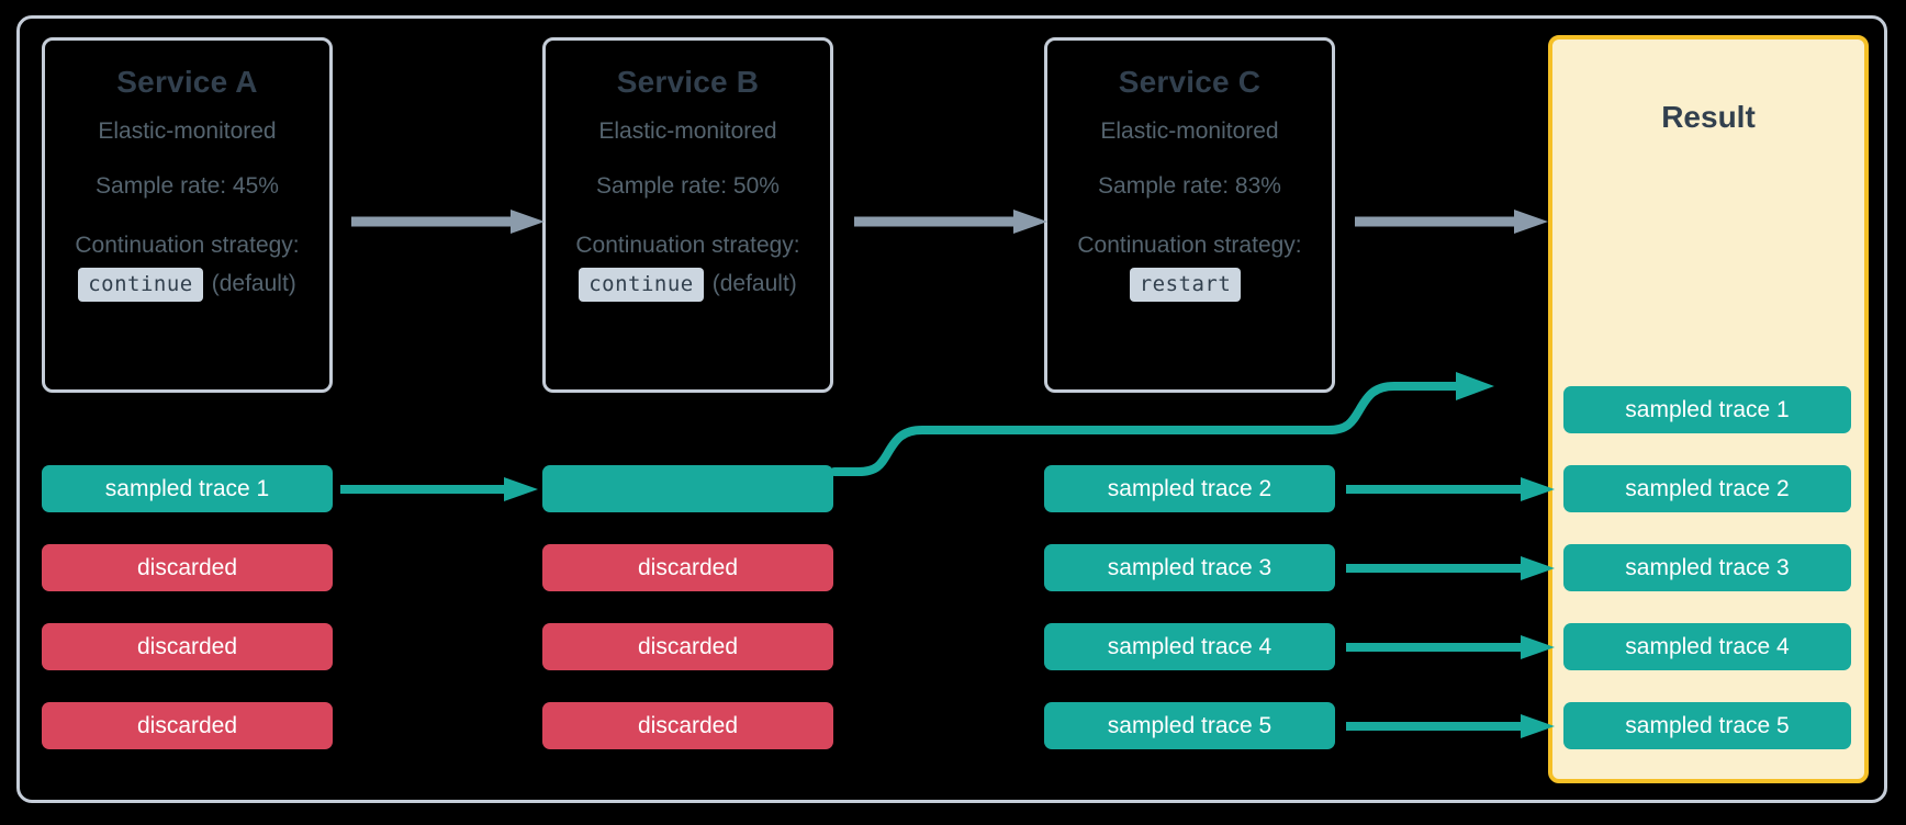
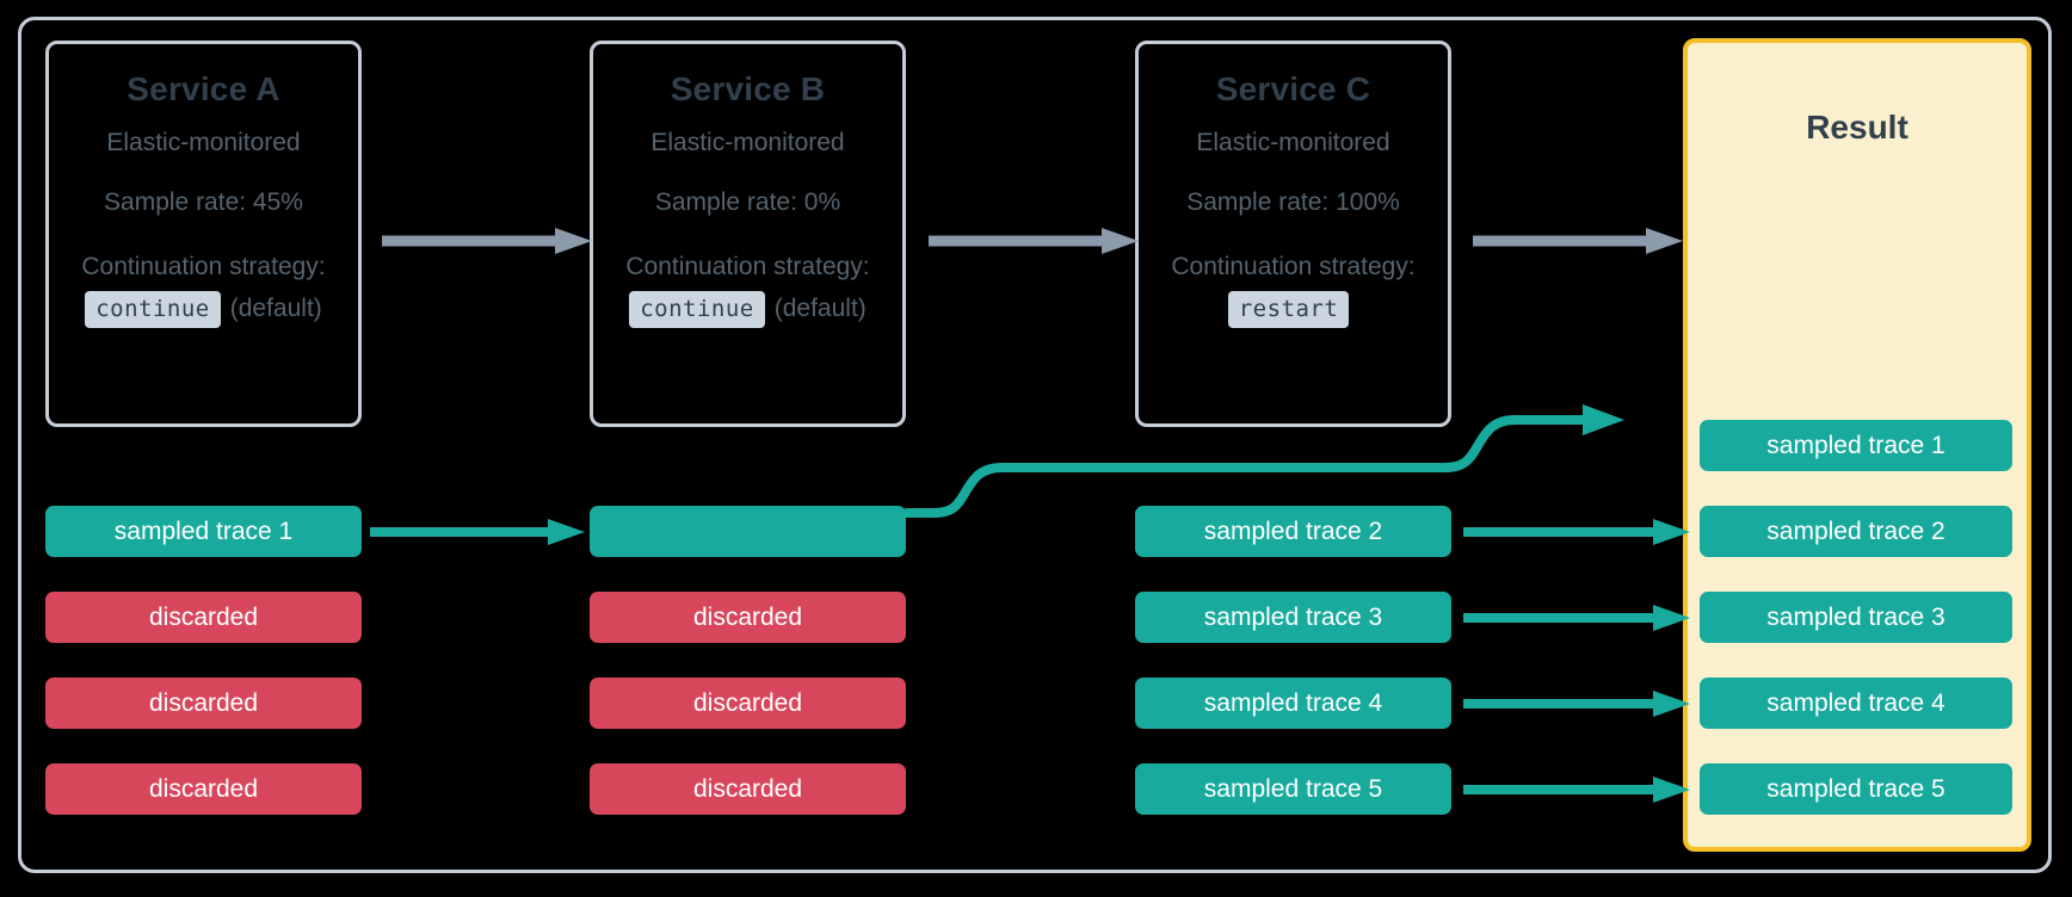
  Service A
  Elastic-monitored
  Sample rate: 45%
  Continuation strategy:
  continue
  (default)
  Service B
  Elastic-monitored
- Sample rate: 50%
+ Sample rate: 0%
  Continuation strategy:
  continue
  (default)
  Service C
  Elastic-monitored
- Sample rate: 83%
+ Sample rate: 100%
  Continuation strategy:
  restart
  Result
  sampled trace 1
  discarded
  discarded
  discarded
  discarded
  discarded
  discarded
  sampled trace 2
  sampled trace 3
  sampled trace 4
  sampled trace 5
  sampled trace 1
  sampled trace 2
  sampled trace 3
  sampled trace 4
  sampled trace 5
